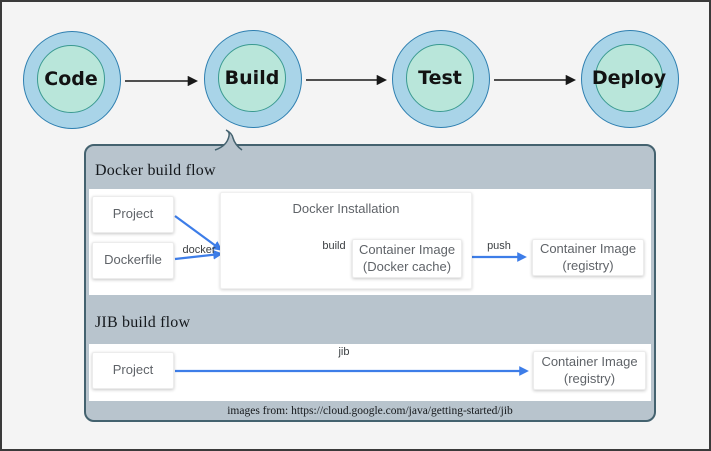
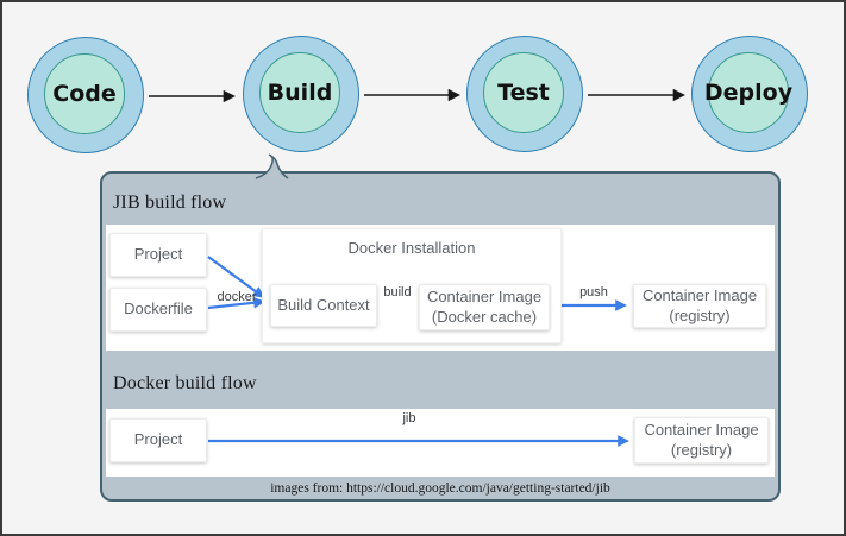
  Code
  Build
  Test
  Deploy
- Docker build flow
+ JIB build flow
  Docker Installation
  Project
  Dockerfile
+ Build Context
  Container Image
  (Docker cache)
  Container Image
  (registry)
  docker
  build
  push
- JIB build flow
+ Docker build flow
  Project
  Container Image
  (registry)
  jib
  images from: https://cloud.google.com/java/getting-started/jib
